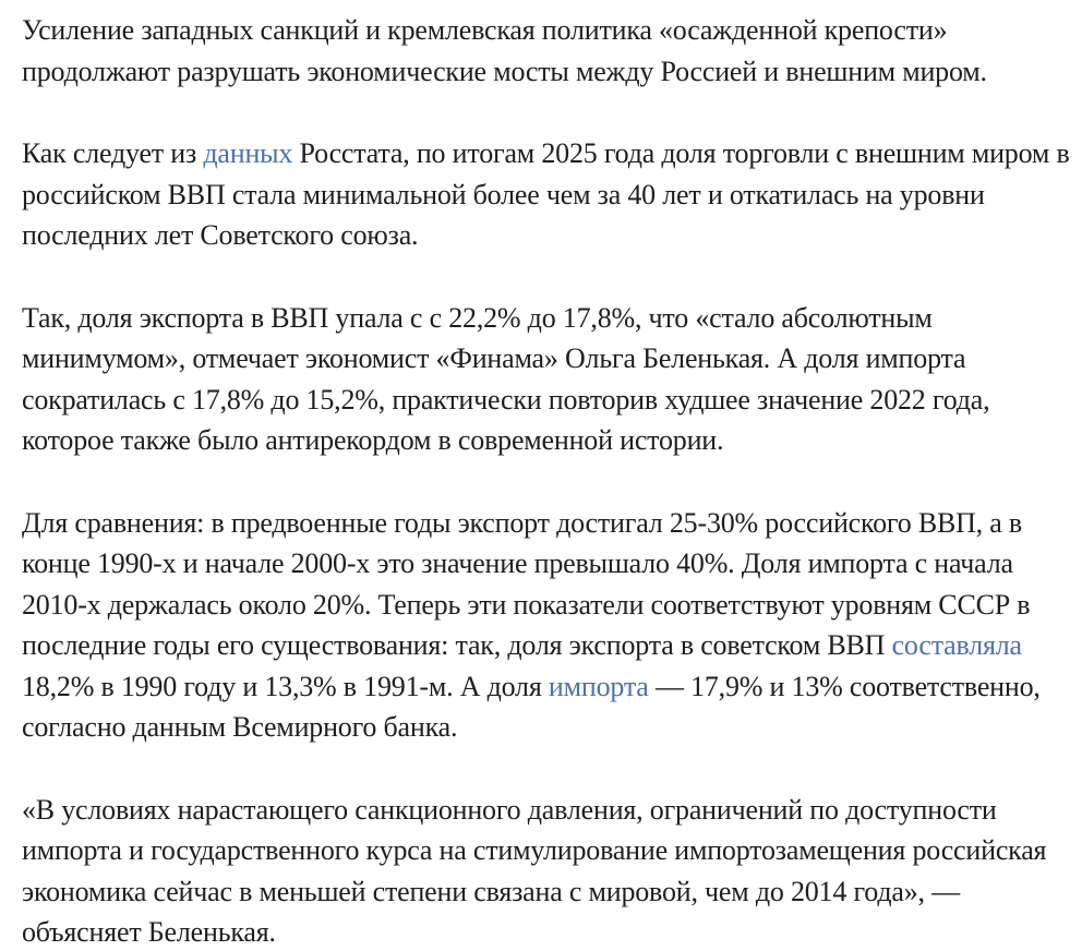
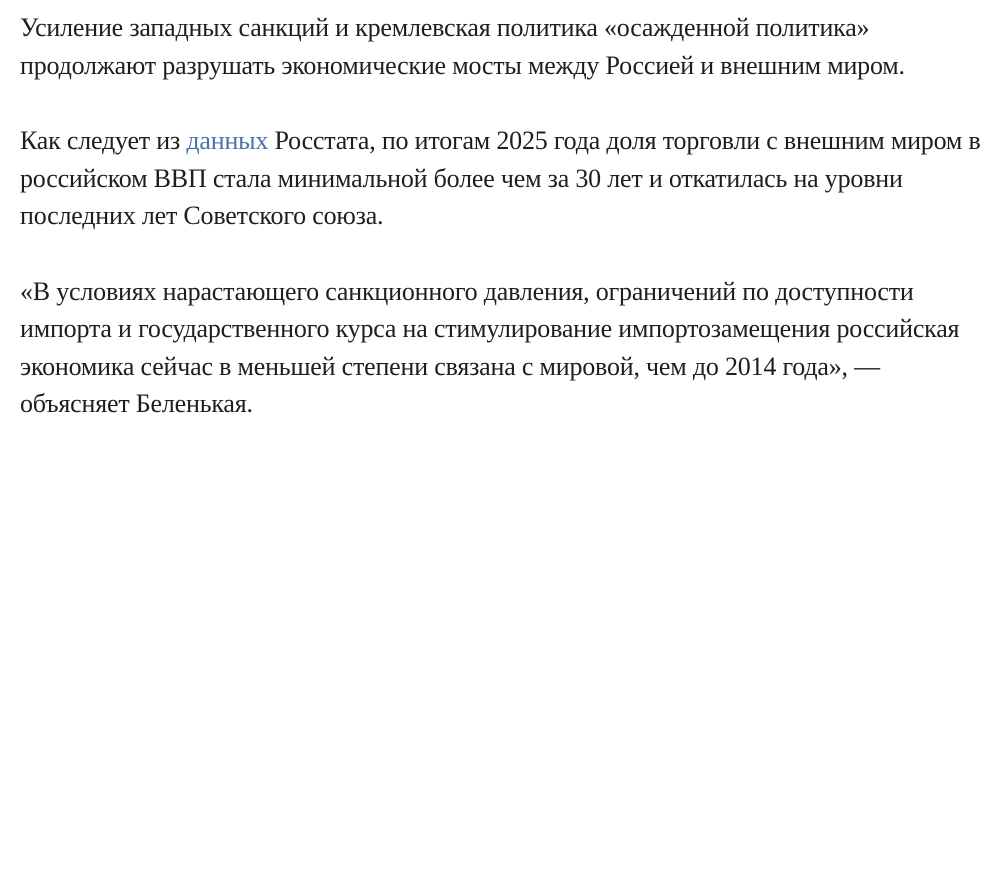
- Усиление западных санкций и кремлевская политика «осажденной крепости» продолжают разрушать экономические мосты между Россией и внешним миром.
+ Усиление западных санкций и кремлевская политика «осажденной политика» продолжают разрушать экономические мосты между Россией и внешним миром.
- Как следует из данных Росстата, по итогам 2025 года доля торговли с внешним миром в российском ВВП стала минимальной более чем за 40 лет и откатилась на уровни последних лет Советского союза.
+ Как следует из данных Росстата, по итогам 2025 года доля торговли с внешним миром в российском ВВП стала минимальной более чем за 30 лет и откатилась на уровни последних лет Советского союза.
- Так, доля экспорта в ВВП упала с с 22,2% до 17,8%, что «стало абсолютным минимумом», отмечает экономист «Финама» Ольга Беленькая. А доля импорта сократилась с 17,8% до 15,2%, практически повторив худшее значение 2022 года, которое также было антирекордом в современной истории.
- Для сравнения: в предвоенные годы экспорт достигал 25-30% российского ВВП, а в конце 1990-х и начале 2000-х это значение превышало 40%. Доля импорта с начала 2010-х держалась около 20%. Теперь эти показатели соответствуют уровням СССР в последние годы его существования: так, доля экспорта в советском ВВП составляла 18,2% в 1990 году и 13,3% в 1991-м. А доля импорта — 17,9% и 13% соответственно, согласно данным Всемирного банка.
  «В условиях нарастающего санкционного давления, ограничений по доступности импорта и государственного курса на стимулирование импортозамещения российская экономика сейчас в меньшей степени связана с мировой, чем до 2014 года», — объясняет Беленькая.
